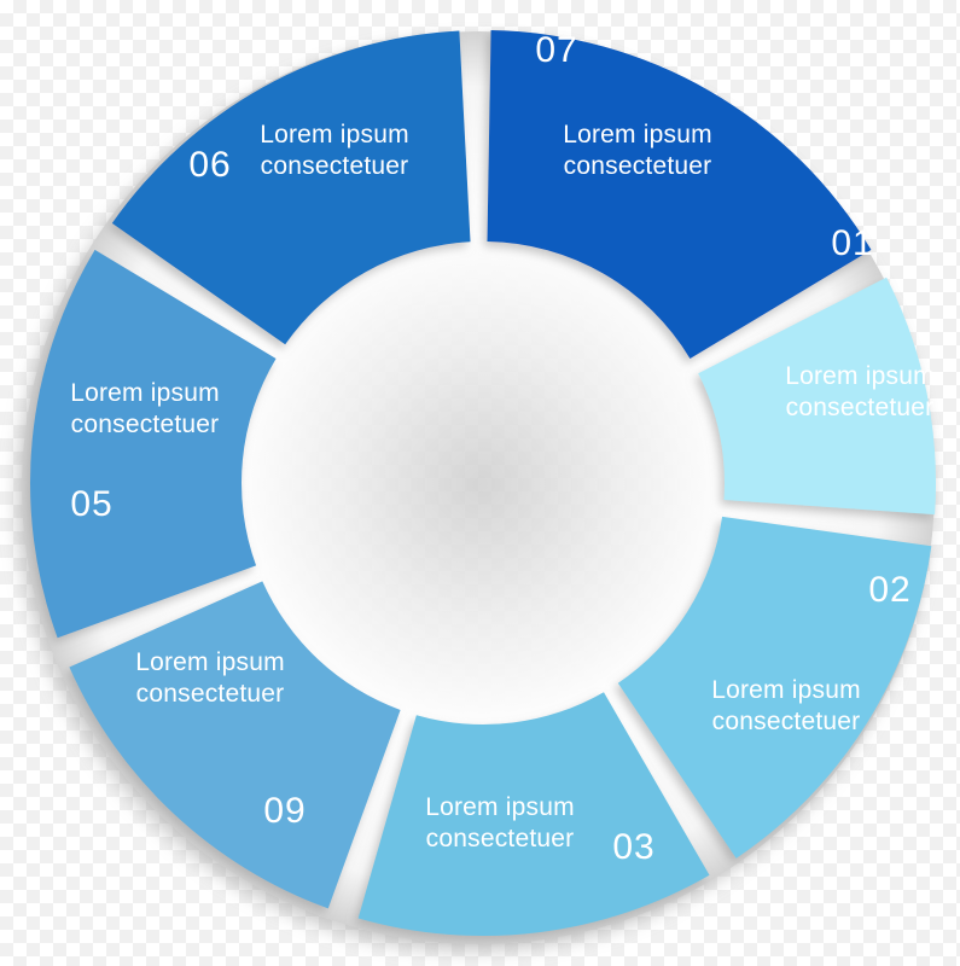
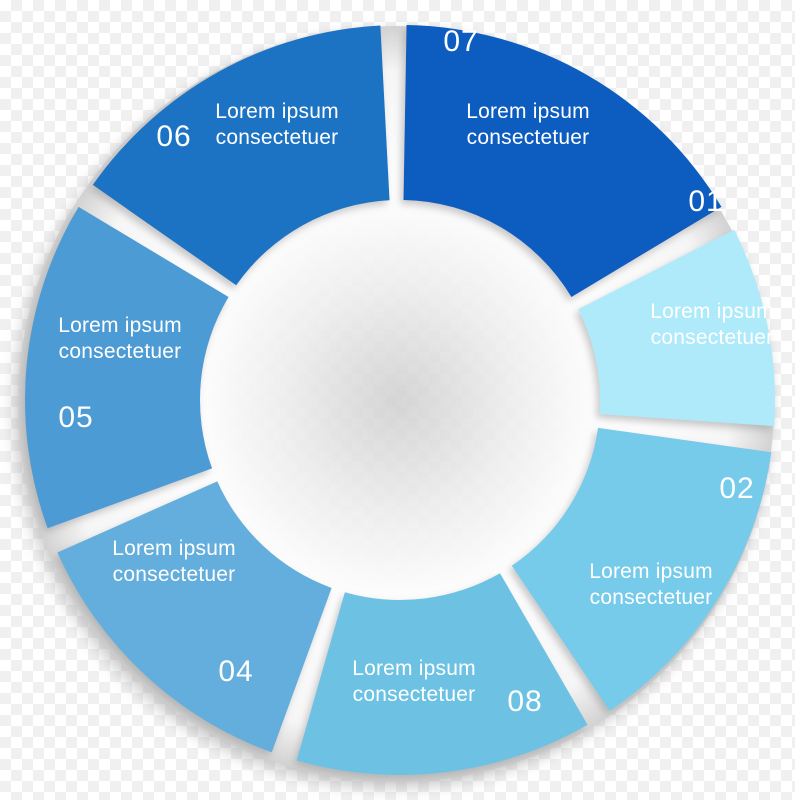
  07
  Lorem ipsum consectetuer
  01
  Lorem ipsum consectetuer
  02
  Lorem ipsum consectetuer
- 03
+ 08
  Lorem ipsum consectetuer
- 09
+ 04
  Lorem ipsum consectetuer
  05
  Lorem ipsum consectetuer
  06
  Lorem ipsum consectetuer
